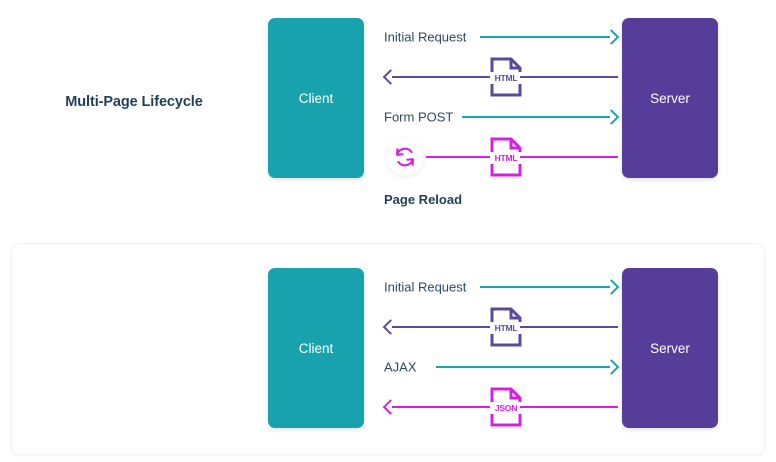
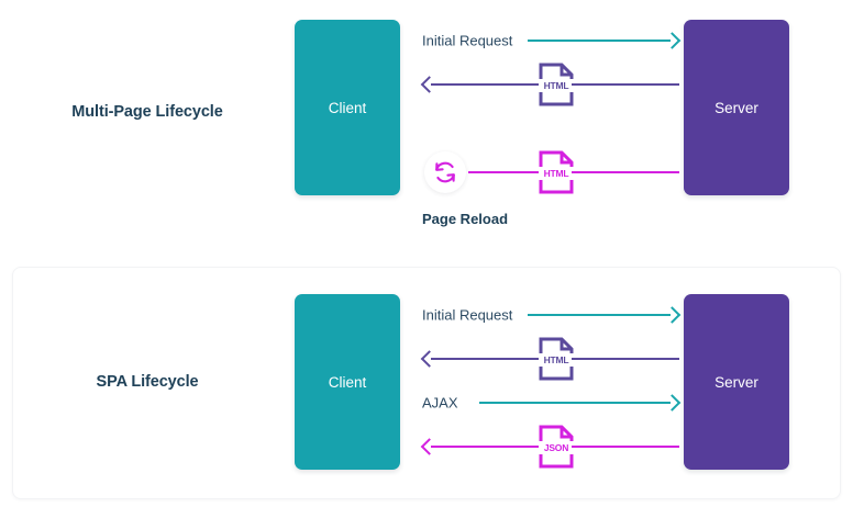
  Multi-Page Lifecycle
  Client
  Server
  Initial Request
  HTML
- Form POST
  HTML
  Page Reload
+ SPA Lifecycle
  Client
  Server
  Initial Request
  HTML
  AJAX
  JSON
